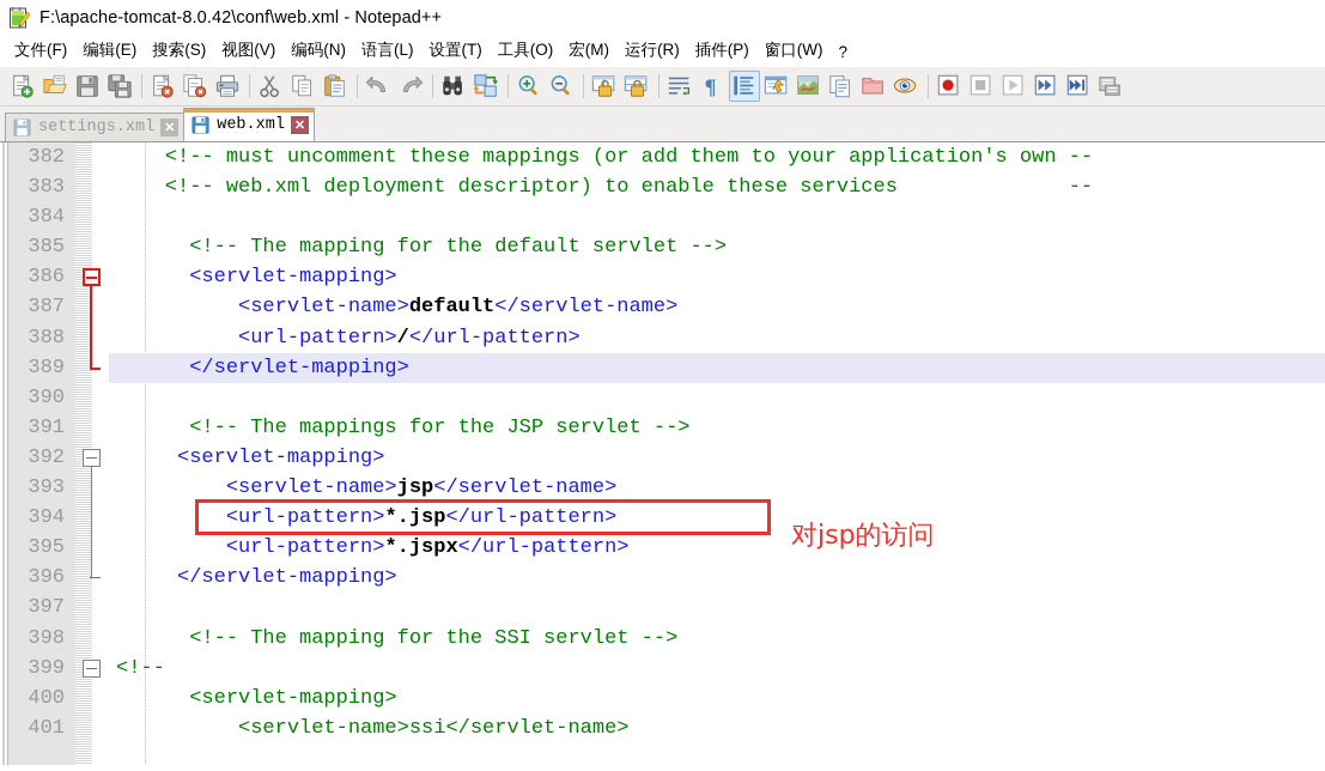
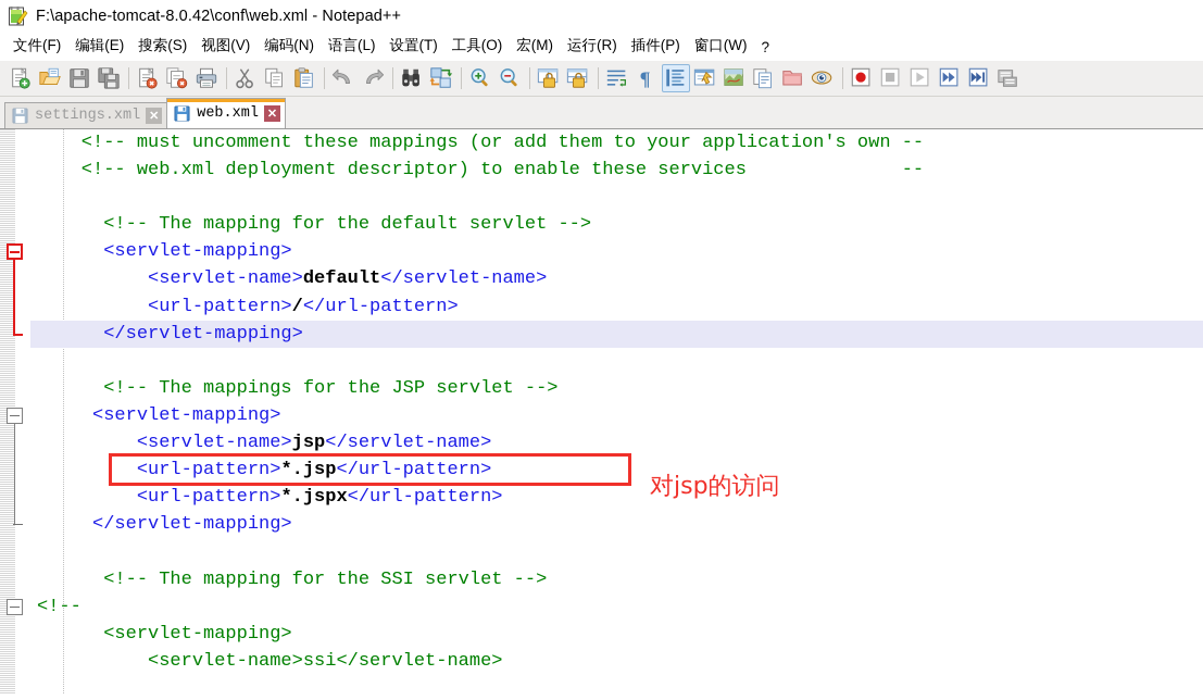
  F:\apache-tomcat-8.0.42\conf\web.xml - Notepad++
  文件(F)
  编辑(E)
  搜索(S)
  视图(V)
  编码(N)
  语言(L)
  设置(T)
  工具(O)
  宏(M)
  运行(R)
  插件(P)
  窗口(W)
  ?
  ¶
  settings.xml
  ✕
  web.xml
  ✕
- 382
- 383
- 384
- 385
- 386
- 387
- 388
- 389
- 390
- 391
- 392
- 393
- 394
- 395
- 396
- 397
- 398
- 399
- 400
- 401
  对jsp的访问
  <!-- must uncomment these mappings (or add them to your application's own --
  <!-- web.xml deployment descriptor) to enable these services --
  <!-- The mapping for the default servlet -->
  <servlet-mapping>
  <servlet-name>default</servlet-name>
  <url-pattern>/</url-pattern>
  </servlet-mapping>
  <!-- The mappings for the JSP servlet -->
  <servlet-mapping>
  <servlet-name>jsp</servlet-name>
  <url-pattern>*.jsp</url-pattern>
  <url-pattern>*.jspx</url-pattern>
  </servlet-mapping>
  <!-- The mapping for the SSI servlet -->
  <!--
  <servlet-mapping>
  <servlet-name>ssi</servlet-name>
